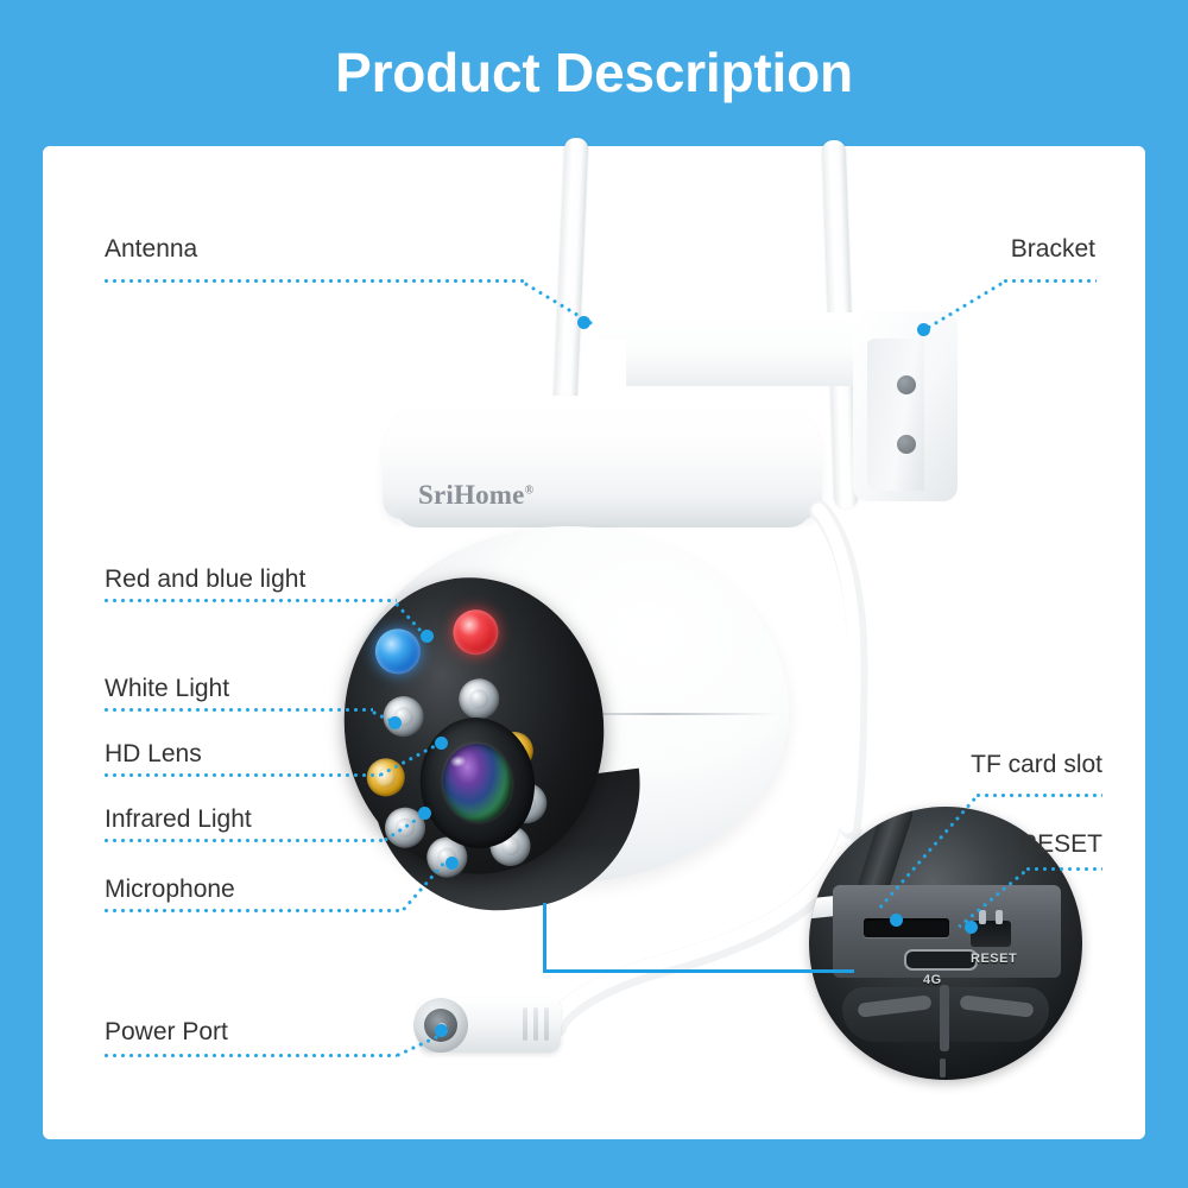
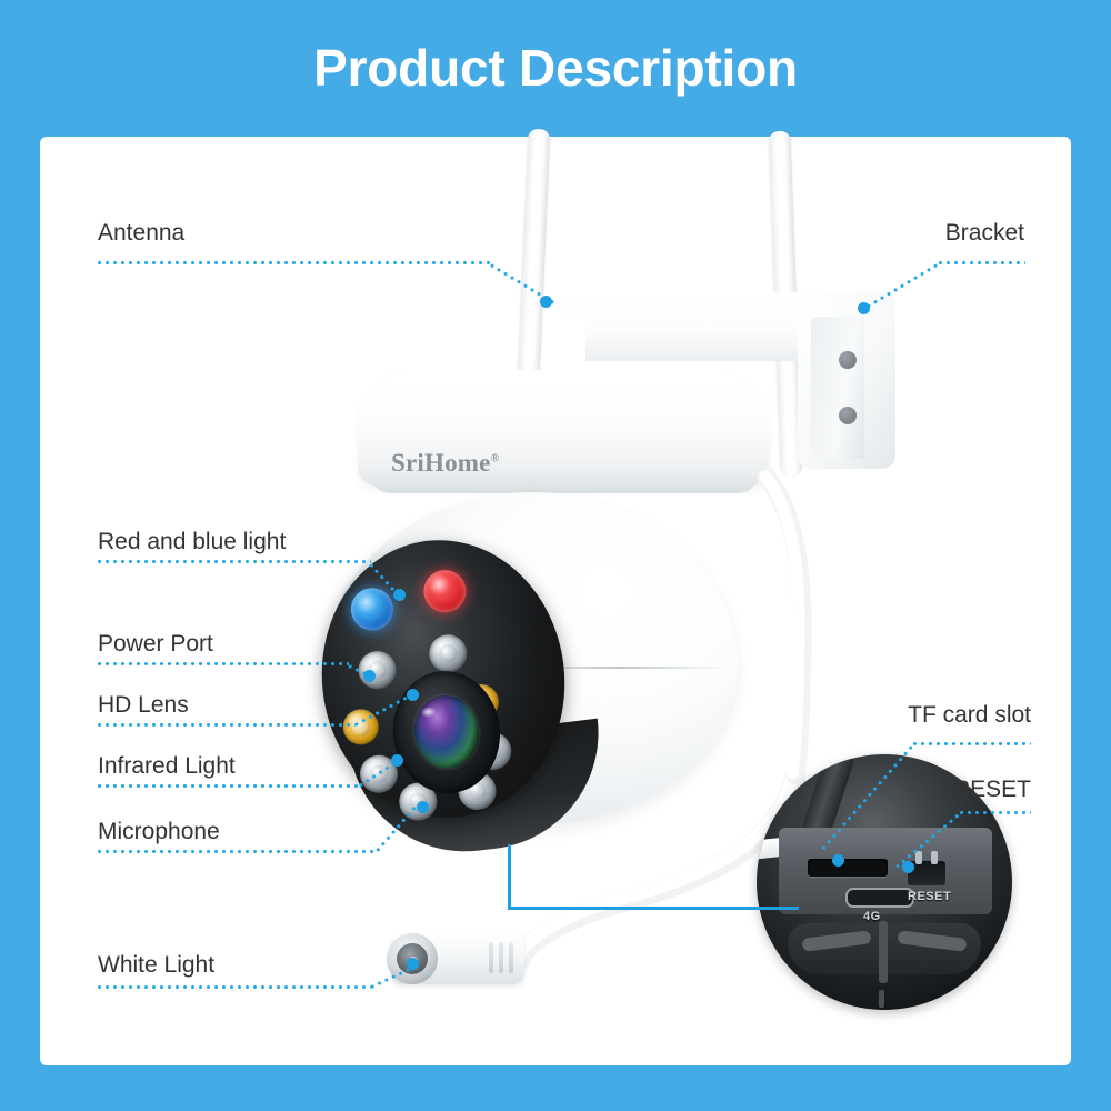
  Product Description
  SriHome®
  RESET
  4G
  Antenna
  Bracket
  Red and blue light
- White Light
+ Power Port
  HD Lens
  Infrared Light
  Microphone
- Power Port
+ White Light
  TF card slot
  RESET
